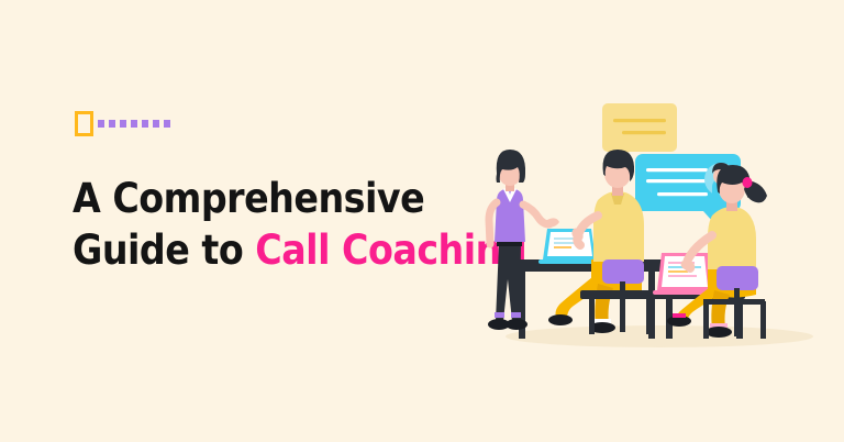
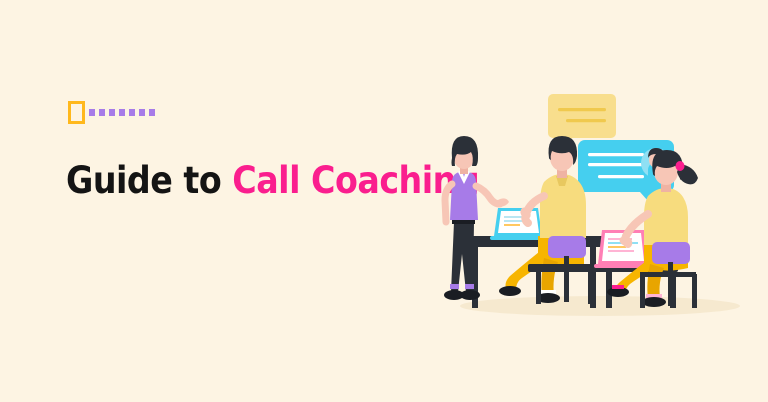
- A Comprehensive
  Guide to Call Coachin
